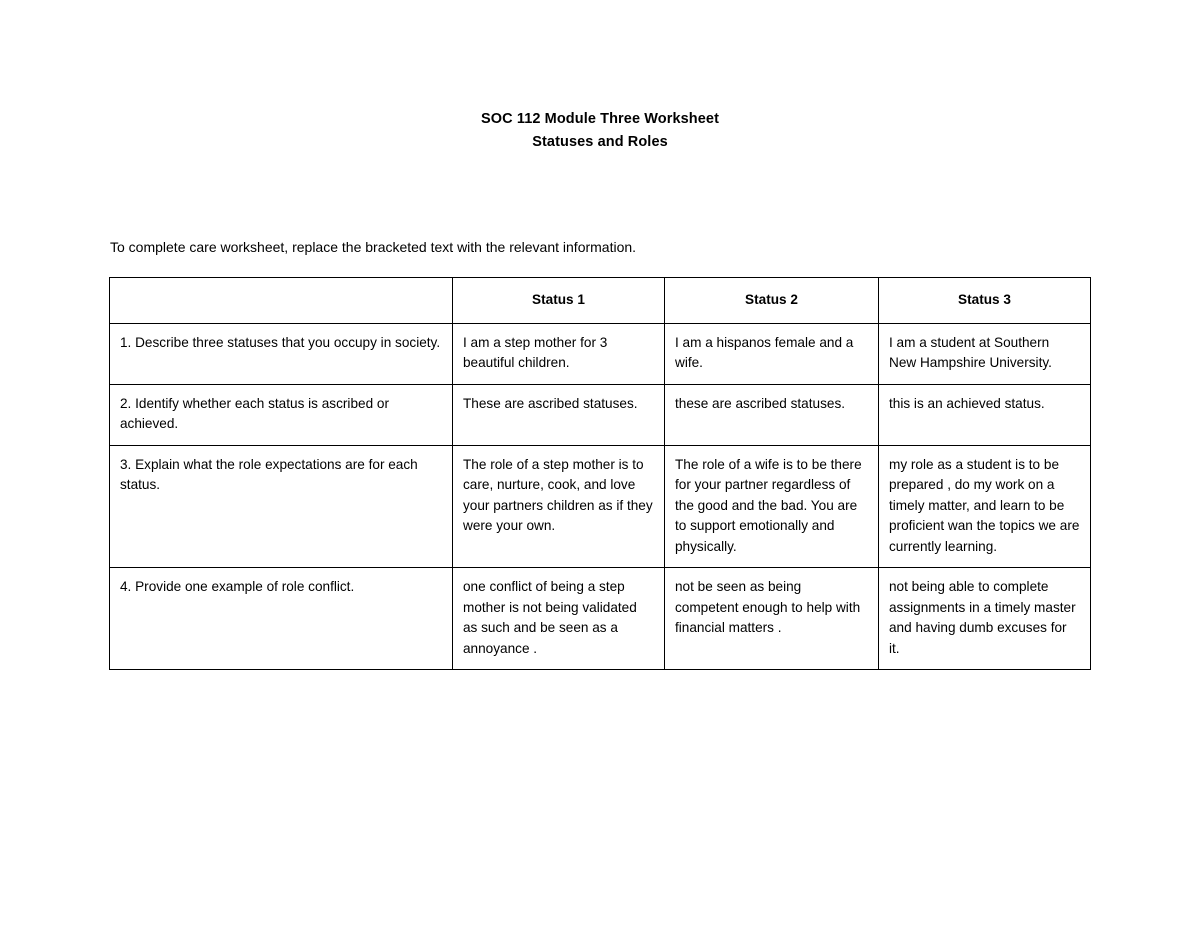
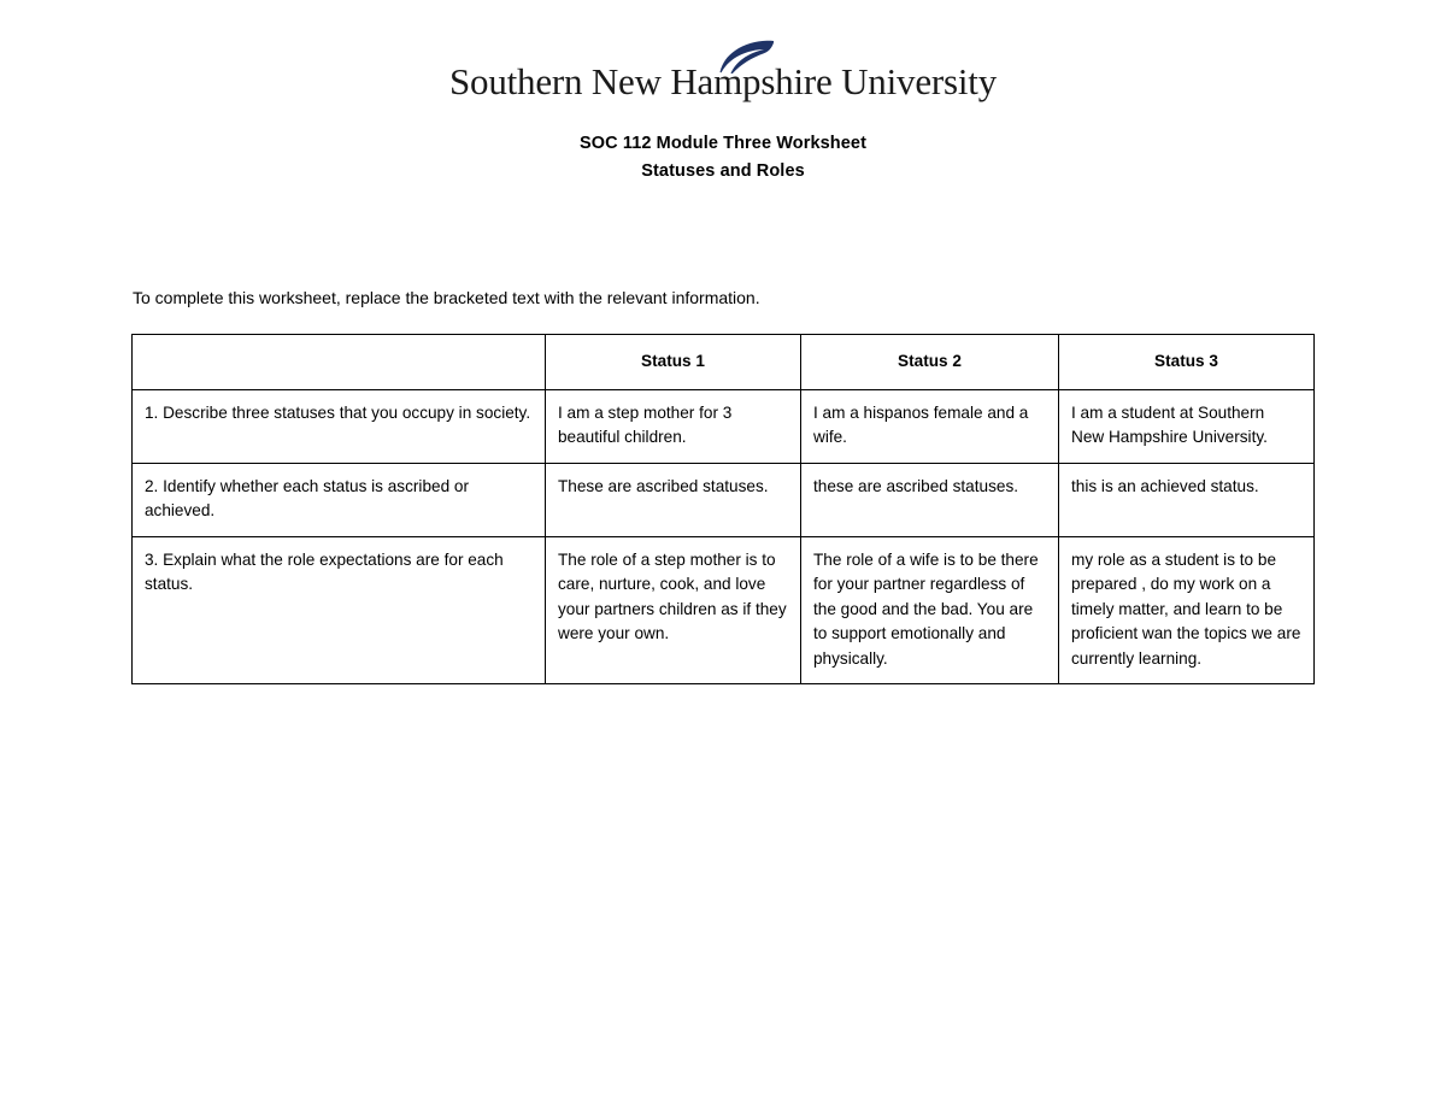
+ Southern New Hampshire University
  SOC 112 Module Three Worksheet
  Statuses and Roles
- To complete care worksheet, replace the bracketed text with the relevant information.
+ To complete this worksheet, replace the bracketed text with the relevant information.
  	Status 1	Status 2	Status 3
  1. Describe three statuses that you occupy in society.	I am a step mother for 3 beautiful children.	I am a hispanos female and a wife.	I am a student at Southern New Hampshire University.
  2. Identify whether each status is ascribed or achieved.	These are ascribed statuses.	these are ascribed statuses.	this is an achieved status.
  3. Explain what the role expectations are for each status.	The role of a step mother is to care, nurture, cook, and love your partners children as if they were your own.	The role of a wife is to be there for your partner regardless of the good and the bad. You are to support emotionally and physically.	my role as a student is to be prepared , do my work on a timely matter, and learn to be proficient wan the topics we are currently learning.
- 4. Provide one example of role conflict.	one conflict of being a step mother is not being validated as such and be seen as a annoyance .	not be seen as being competent enough to help with financial matters .	not being able to complete assignments in a timely master and having dumb excuses for it.
